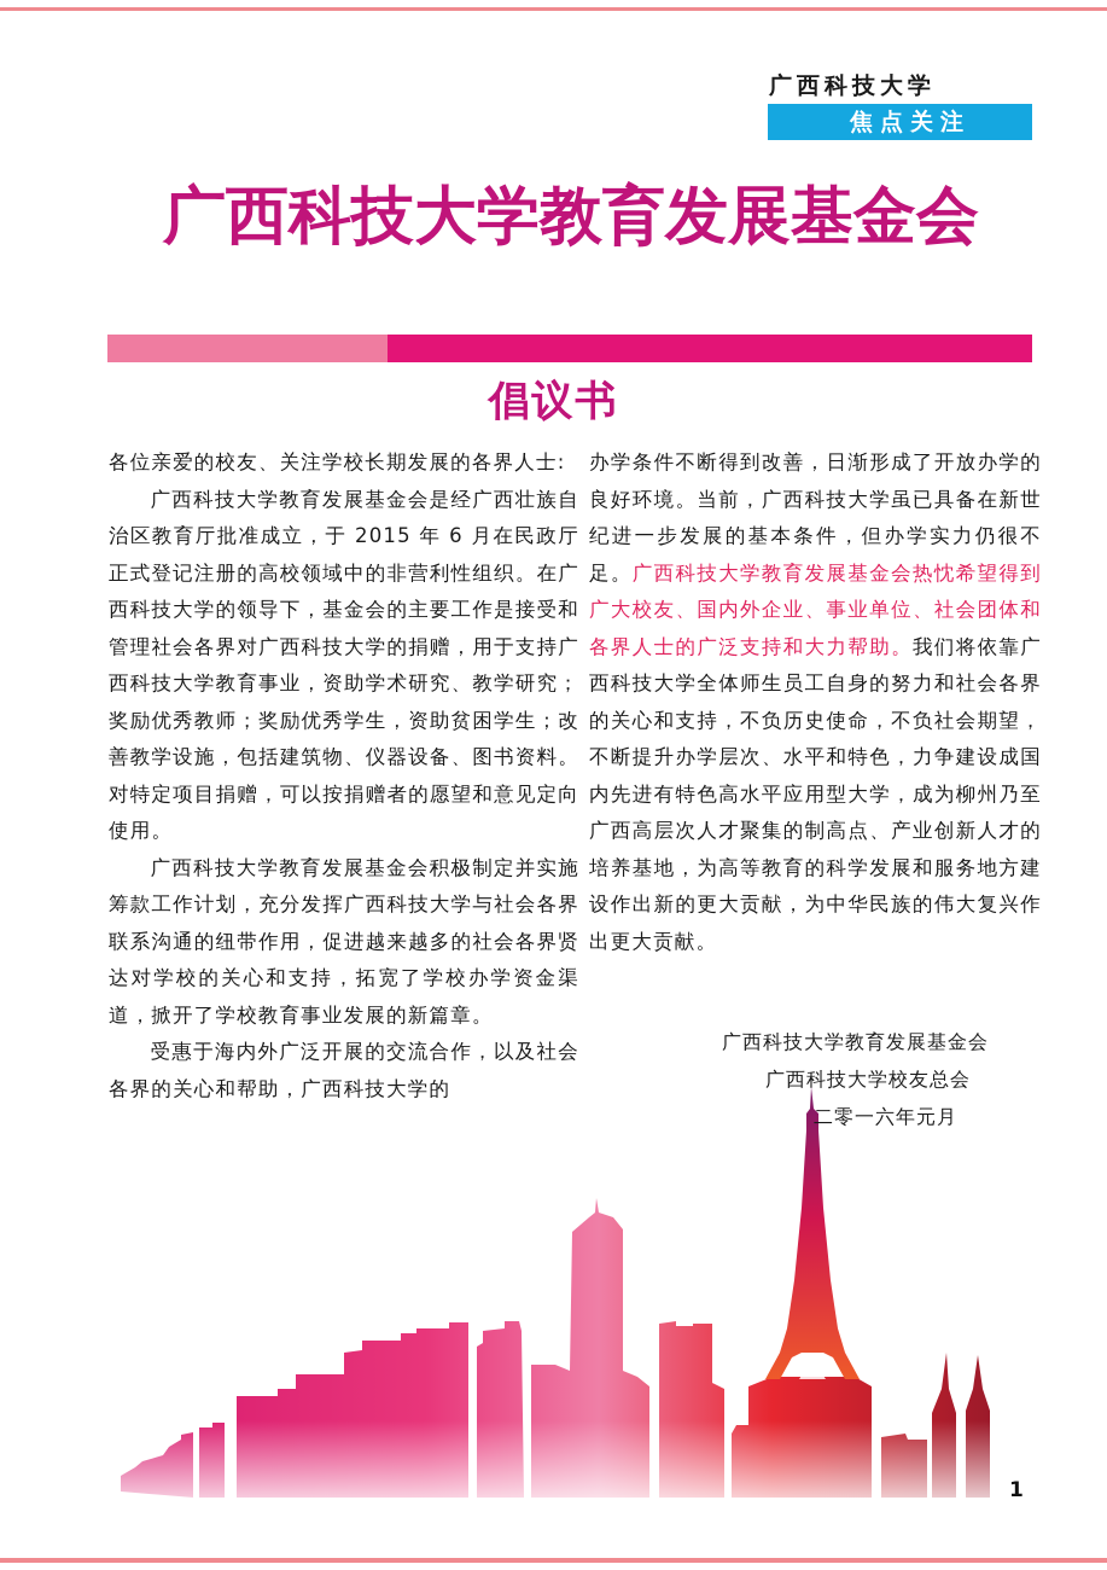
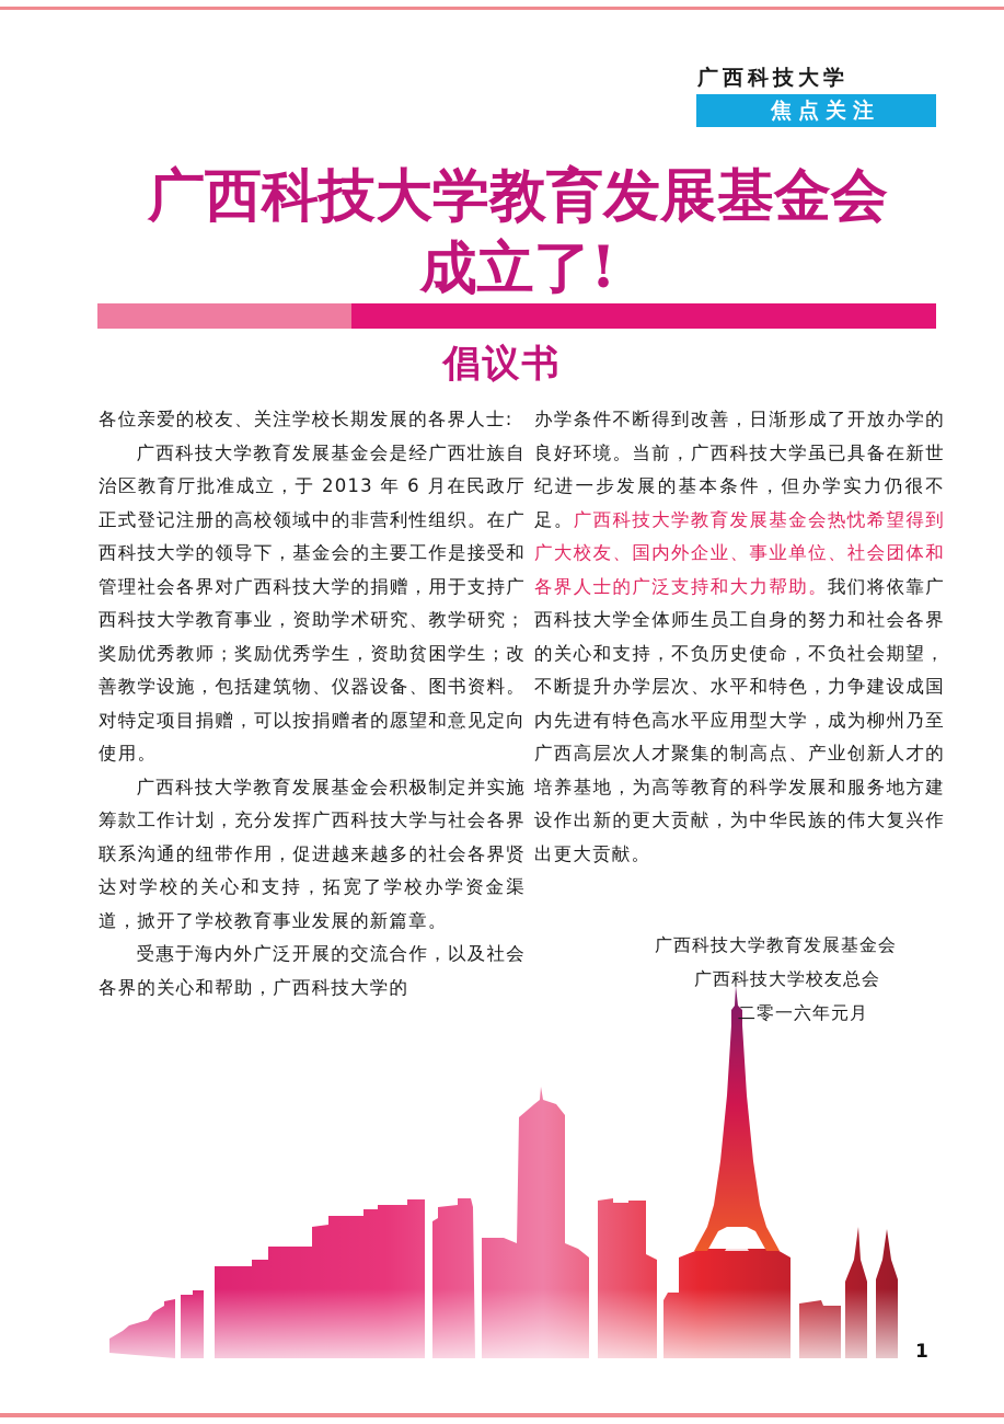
  广西科技大学
  焦点关注
  广西科技大学教育发展基金会
+ 成立了!
  倡议书
  各位亲爱的校友、关注学校长期发展的各界人士:
- 广西科技大学教育发展基金会是经广西壮族自治区教育厅批准成立，于 2015 年 6 月在民政厅正式登记注册的高校领域中的非营利性组织。在广西科技大学的领导下，基金会的主要工作是接受和管理社会各界对广西科技大学的捐赠，用于支持广西科技大学教育事业，资助学术研究、教学研究；奖励优秀教师；奖励优秀学生，资助贫困学生；改善教学设施，包括建筑物、仪器设备、图书资料。对特定项目捐赠，可以按捐赠者的愿望和意见定向使用。
+ 广西科技大学教育发展基金会是经广西壮族自治区教育厅批准成立，于 2013 年 6 月在民政厅正式登记注册的高校领域中的非营利性组织。在广西科技大学的领导下，基金会的主要工作是接受和管理社会各界对广西科技大学的捐赠，用于支持广西科技大学教育事业，资助学术研究、教学研究；奖励优秀教师；奖励优秀学生，资助贫困学生；改善教学设施，包括建筑物、仪器设备、图书资料。对特定项目捐赠，可以按捐赠者的愿望和意见定向使用。
  广西科技大学教育发展基金会积极制定并实施筹款工作计划，充分发挥广西科技大学与社会各界联系沟通的纽带作用，促进越来越多的社会各界贤达对学校的关心和支持，拓宽了学校办学资金渠道，掀开了学校教育事业发展的新篇章。
  办学条件不断得到改善，日渐形成了开放办学的良好环境。当前，广西科技大学虽已具备在新世纪进一步发展的基本条件，但办学实力仍很不足。广西科技大学教育发展基金会热忱希望得到广大校友、国内外企业、事业单位、社会团体和各界人士的广泛支持和大力帮助。我们将依靠广西科技大学全体师生员工自身的努力和社会各界的关心和支持，不负历史使命，不负社会期望，不断提升办学层次、水平和特色，力争建设成国内先进有特色高水平应用型大学，成为柳州乃至广西高层次人才聚集的制高点、产业创新人才的培养基地，为高等教育的科学发展和服务地方建设作出新的更大贡献，为中华民族的伟大复兴作出更大贡献。
  广西科技大学教育发展基金会
  二零一六年元月
  1
